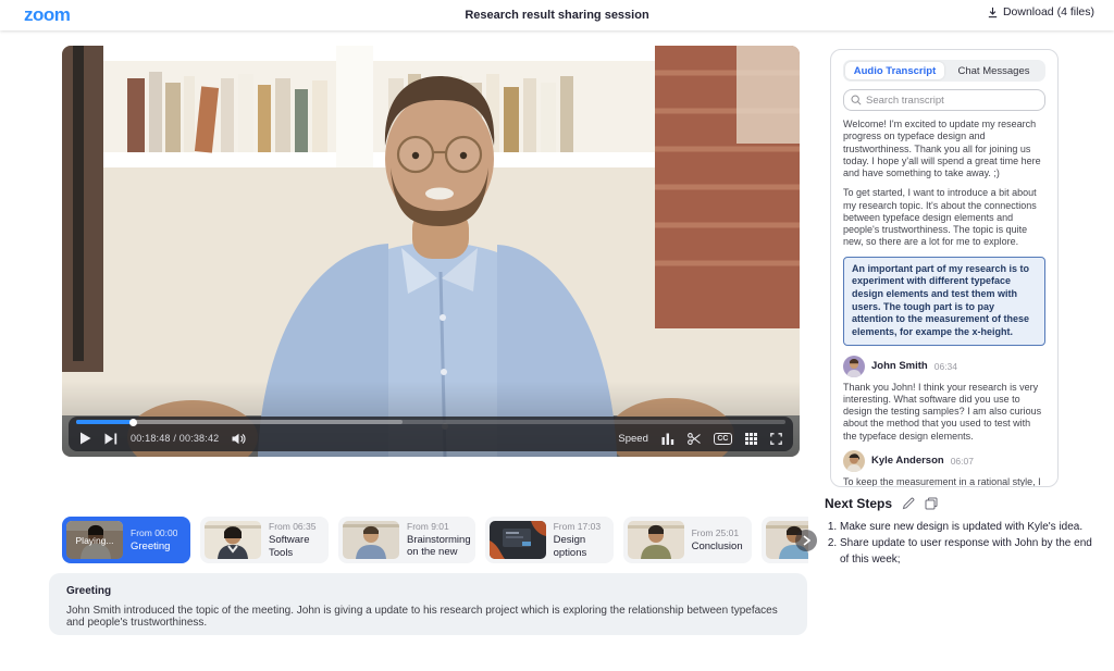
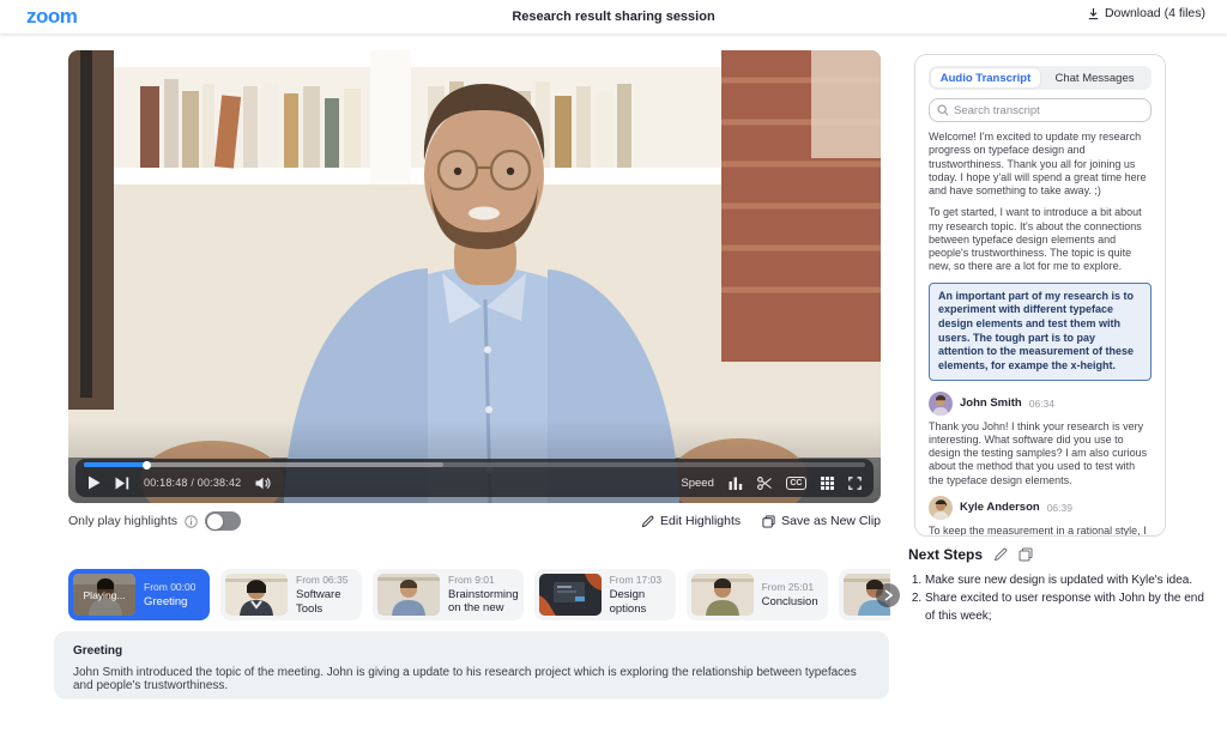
  zoom
  Research result sharing session
  Download (4 files)
  00:18:48 / 00:38:42
  Speed
+ Only play highlights
+ Edit Highlights
+ Save as New Clip
  Playing...
  From 00:00
  Greeting
  From 06:35
  Software Tools
  From 9:01
  Brainstorming on the new
  From 17:03
  Design options
  From 25:01
  Conclusion
  Greeting
  John Smith introduced the topic of the meeting. John is giving a update to his research project which is exploring the relationship between typefaces and people's trustworthiness.
  Audio Transcript
  Chat Messages
  Search transcript
  Welcome! I'm excited to update my research progress on typeface design and trustworthiness. Thank you all for joining us today. I hope y'all will spend a great time here and have something to take away. ;)
  To get started, I want to introduce a bit about my research topic. It's about the connections between typeface design elements and people's trustworthiness. The topic is quite new, so there are a lot for me to explore.
  An important part of my research is to experiment with different typeface design elements and test them with users. The tough part is to pay attention to the measurement of these elements, for exampe the x-height.
  John Smith
  06:34
  Thank you John! I think your research is very interesting. What software did you use to design the testing samples? I am also curious about the method that you used to test with the typeface design elements.
  Kyle Anderson
- 06:07
+ 06:39
  Next Steps
  Make sure new design is updated with Kyle's idea.
- Share update to user response with John by the end of this week;
+ Share excited to user response with John by the end of this week;
